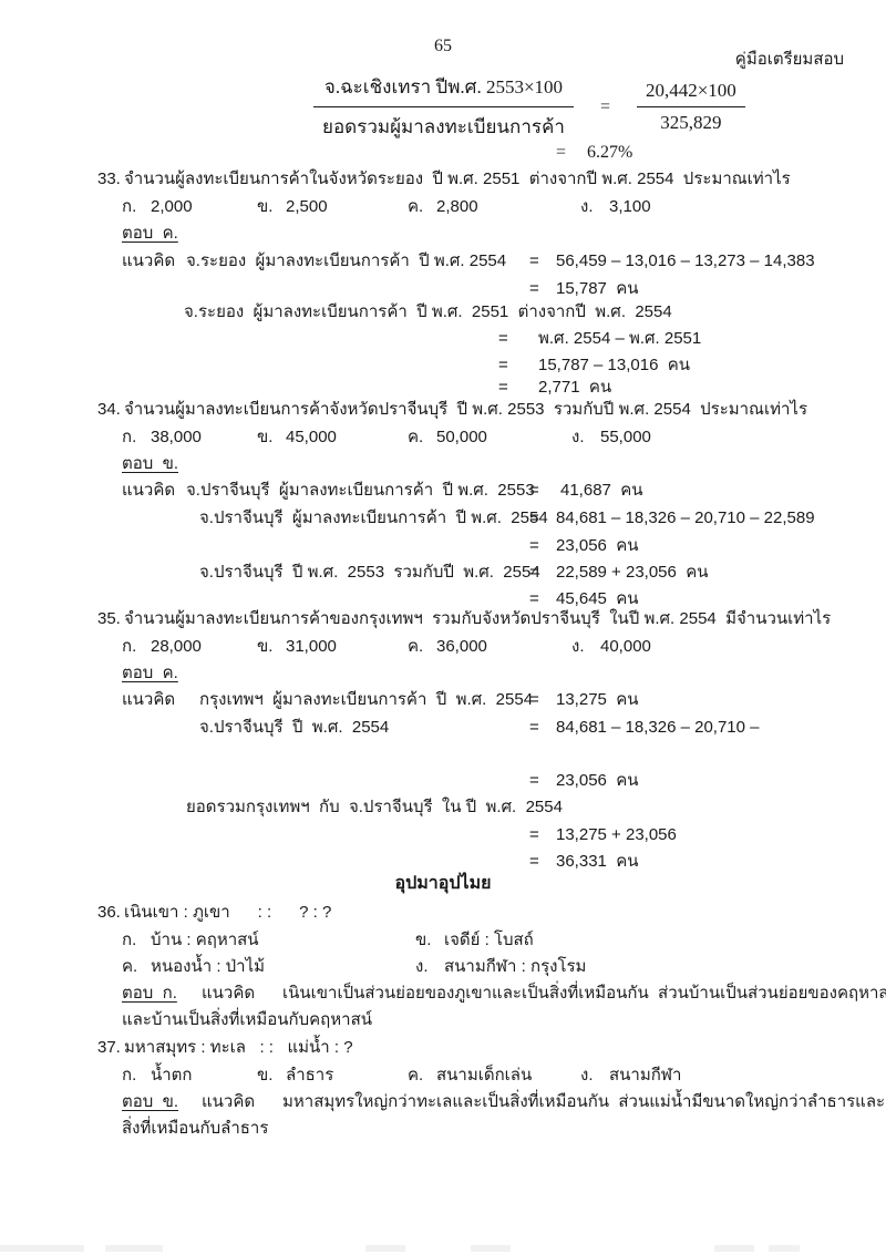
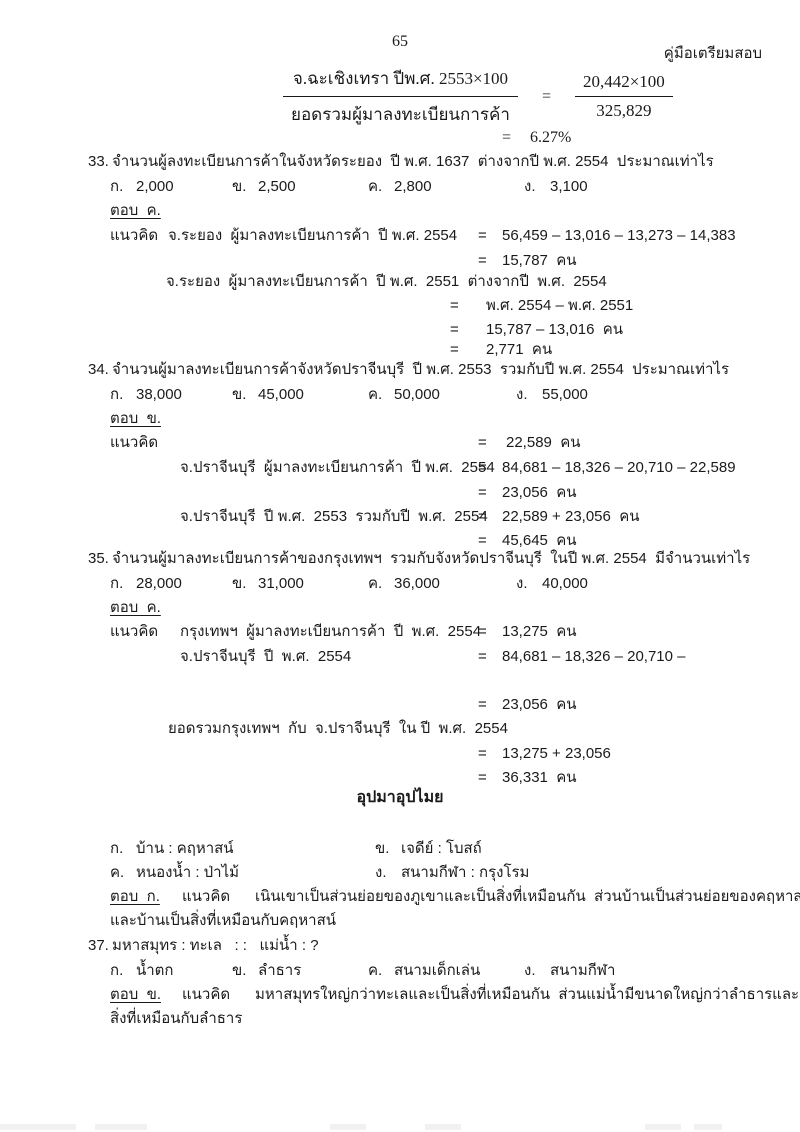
  65
  คู่มือเตรียมสอบ
  จ.ฉะเชิงเทรา ปีพ.ศ. 2553×100
  ยอดรวมผู้มาลงทะเบียนการค้า
  =
  20,442×100
  325,829
  =
  6.27%
  33.
- จำนวนผู้ลงทะเบียนการค้าในจังหวัดระยอง ปี พ.ศ. 2551 ต่างจากปี พ.ศ. 2554 ประมาณเท่าไร
+ จำนวนผู้ลงทะเบียนการค้าในจังหวัดระยอง ปี พ.ศ. 1637 ต่างจากปี พ.ศ. 2554 ประมาณเท่าไร
  ก.
  2,000
  ข.
  2,500
  ค.
  2,800
  ง.
  3,100
  ตอบ ค.
  แนวคิด
  จ.ระยอง ผู้มาลงทะเบียนการค้า ปี พ.ศ. 2554
  =
  56,459 – 13,016 – 13,273 – 14,383
  =
  15,787 คน
  จ.ระยอง ผู้มาลงทะเบียนการค้า ปี พ.ศ. 2551 ต่างจากปี พ.ศ. 2554
  =
  พ.ศ. 2554 – พ.ศ. 2551
  =
  15,787 – 13,016 คน
  =
  2,771 คน
  34.
  จำนวนผู้มาลงทะเบียนการค้าจังหวัดปราจีนบุรี ปี พ.ศ. 2553 รวมกับปี พ.ศ. 2554 ประมาณเท่าไร
  ก.
  38,000
  ข.
  45,000
  ค.
  50,000
  ง.
  55,000
  ตอบ ข.
  แนวคิด
- จ.ปราจีนบุรี ผู้มาลงทะเบียนการค้า ปี พ.ศ. 2553
  =
- 41,687 คน
+ 22,589 คน
  จ.ปราจีนบุรี ผู้มาลงทะเบียนการค้า ปี พ.ศ. 2554
  =
  84,681 – 18,326 – 20,710 – 22,589
  =
  23,056 คน
  จ.ปราจีนบุรี ปี พ.ศ. 2553 รวมกับปี พ.ศ. 2554
  =
  22,589 + 23,056 คน
  =
  45,645 คน
  35.
  จำนวนผู้มาลงทะเบียนการค้าของกรุงเทพฯ รวมกับจังหวัดปราจีนบุรี ในปี พ.ศ. 2554 มีจำนวนเท่าไร
  ก.
  28,000
  ข.
  31,000
  ค.
  36,000
  ง.
  40,000
  ตอบ ค.
  แนวคิด
  กรุงเทพฯ ผู้มาลงทะเบียนการค้า ปี พ.ศ. 2554
  =
  13,275 คน
  จ.ปราจีนบุรี ปี พ.ศ. 2554
  =
  84,681 – 18,326 – 20,710 –
  =
  23,056 คน
  ยอดรวมกรุงเทพฯ กับ จ.ปราจีนบุรี ใน ปี พ.ศ. 2554
  =
  13,275 + 23,056
  =
  36,331 คน
  อุปมาอุปไมย
- 36.
- เนินเขา : ภูเขา : : ? : ?
  ก.
  บ้าน : คฤหาสน์
  ข.
  เจดีย์ : โบสถ์
  ค.
  หนองน้ำ : ป่าไม้
  ง.
  สนามกีฬา : กรุงโรม
  ตอบ ก.
  แนวคิด
  เนินเขาเป็นส่วนย่อยของภูเขาและเป็นสิ่งที่เหมือนกัน ส่วนบ้านเป็นส่วนย่อยของคฤหาส
  และบ้านเป็นสิ่งที่เหมือนกับคฤหาสน์
  37.
  มหาสมุทร : ทะเล : : แม่น้ำ : ?
  ก.
  น้ำตก
  ข.
  ลำธาร
  ค.
  สนามเด็กเล่น
  ง.
  สนามกีฬา
  ตอบ ข.
  แนวคิด
  มหาสมุทรใหญ่กว่าทะเลและเป็นสิ่งที่เหมือนกัน ส่วนแม่น้ำมีขนาดใหญ่กว่าลำธารและ
  สิ่งที่เหมือนกับลำธาร
